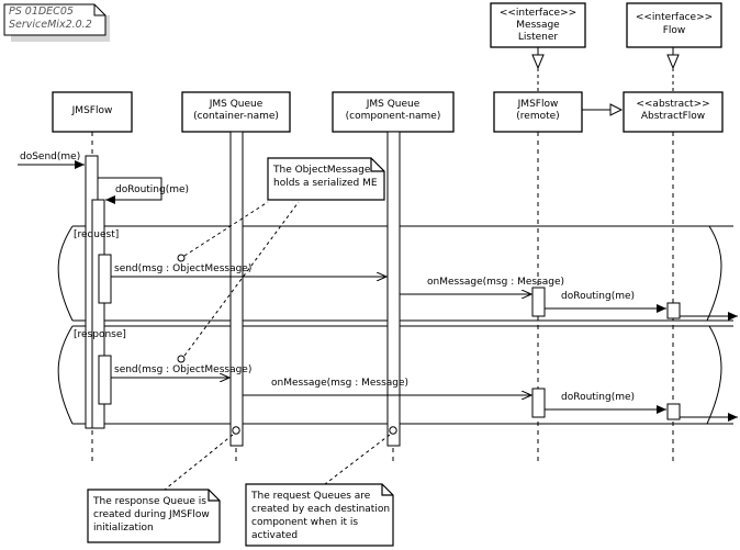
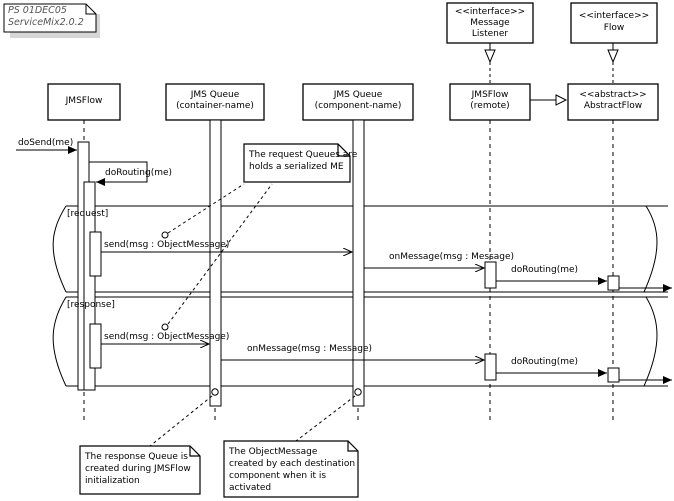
  PS 01DEC05
  ServiceMix2.0.2
  <<interface>>
  Message
  Listener
  <<interface>>
  Flow
  JMSFlow
  JMS Queue
  (container-name)
  JMS Queue
  (component-name)
  JMSFlow
  (remote)
  <<abstract>>
  AbstractFlow
  [request]
  [response]
  doSend(me)
  doRouting(me)
  send(msg : ObjectMessage)
  onMessage(msg : Message)
  doRouting(me)
  send(msg : ObjectMessage)
  onMessage(msg : Message)
  doRouting(me)
- The ObjectMessage
+ The request Queues are
  holds a serialized ME
  The response Queue is
  created during JMSFlow
  initialization
- The request Queues are
+ The ObjectMessage
  created by each destination
  component when it is
  activated
